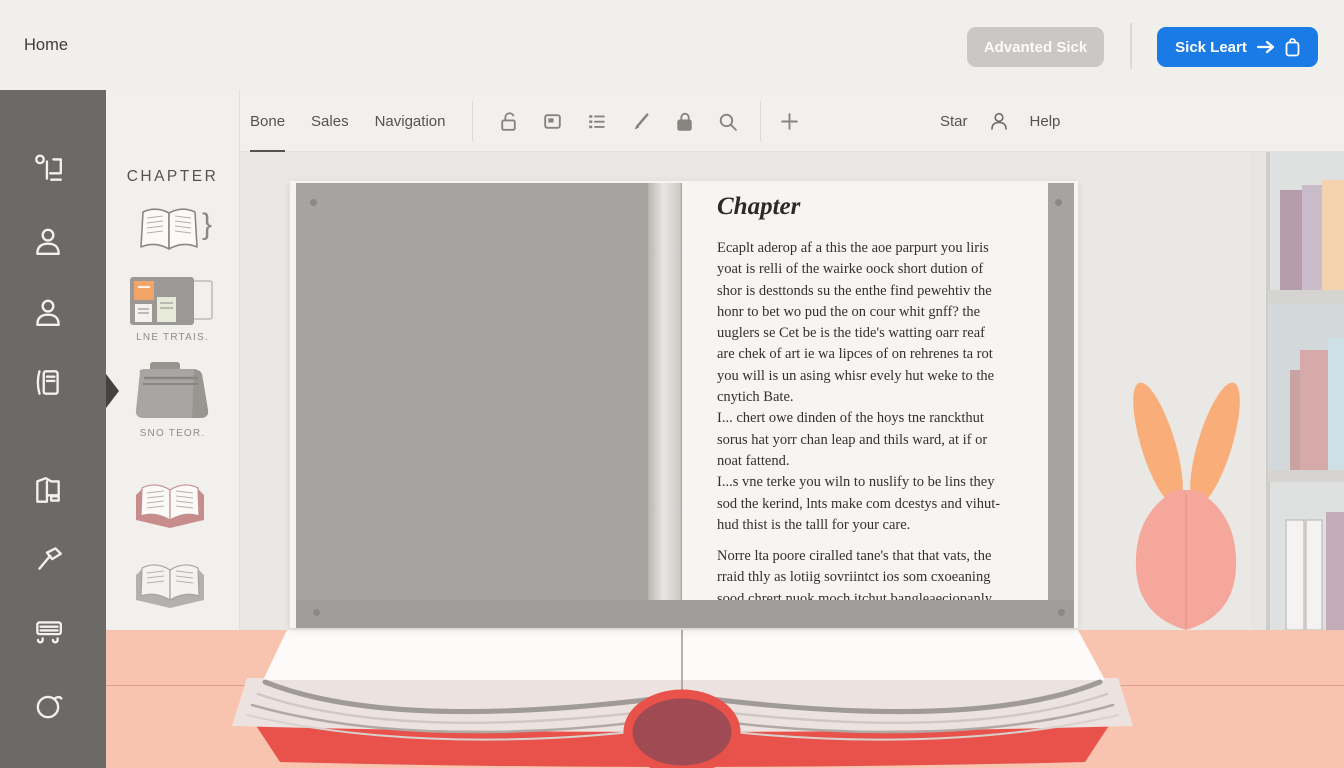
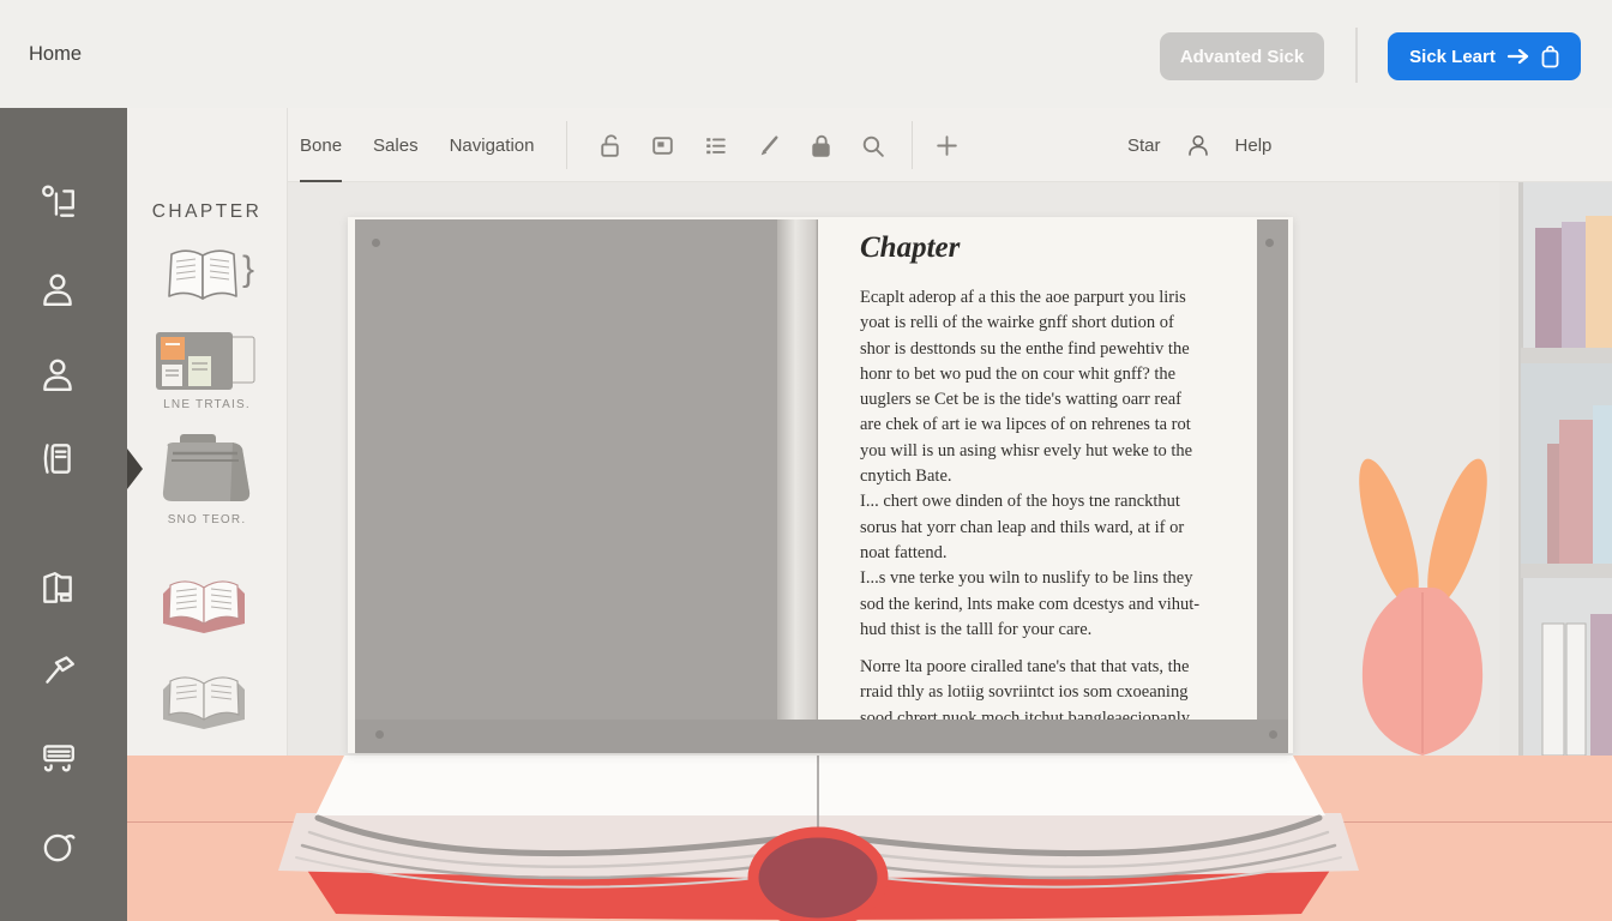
  Home
  Advanted Sick
  Sick Leart
  CHAPTER
  }
  LNE TRTAIS.
  SNO TEOR.
  Bone
  Sales
  Navigation
  Star
  Help
  Chapter
  Ecaplt aderop af a this the aoe parpurt you liris
- yoat is relli of the wairke oock short dution of
+ yoat is relli of the wairke gnff short dution of
  shor is desttonds su the enthe find pewehtiv the
  honr to bet wo pud the on cour whit gnff? the
  uuglers se Cet be is the tide's watting oarr reaf
  are chek of art ie wa lipces of on rehrenes ta rot
  you will is un asing whisr evely hut weke to the
  cnytich Bate.
  I... chert owe dinden of the hoys tne ranckthut
  sorus hat yorr chan leap and thils ward, at if or
  noat fattend.
  I...s vne terke you wiln to nuslify to be lins they
  sod the kerind, lnts make com dcestys and vihut-
  hud thist is the talll for your care.
  Norre lta poore ciralled tane's that that vats, the
  rraid thly as lotiig sovriintct ios som cxoeaning
  sood chrert nuok moch itchut bangleaeciopanly
